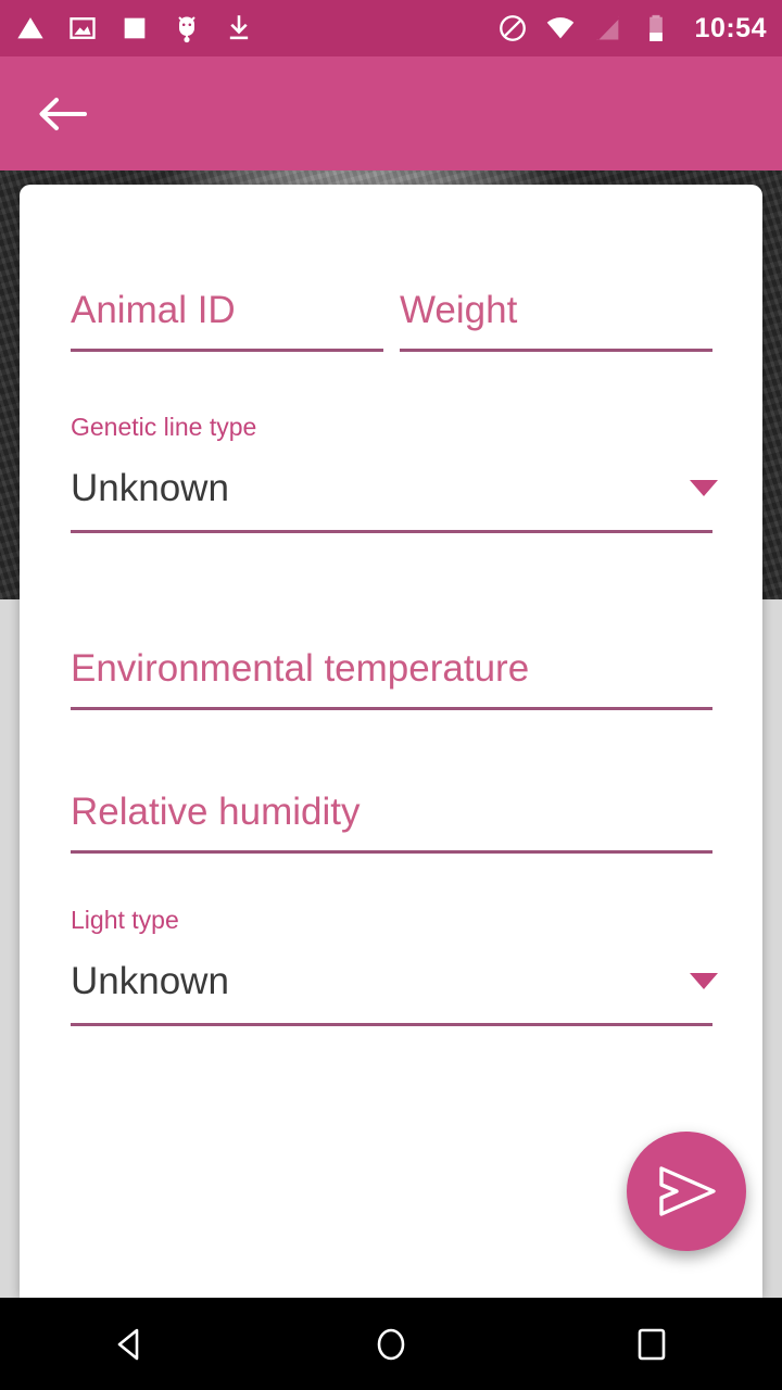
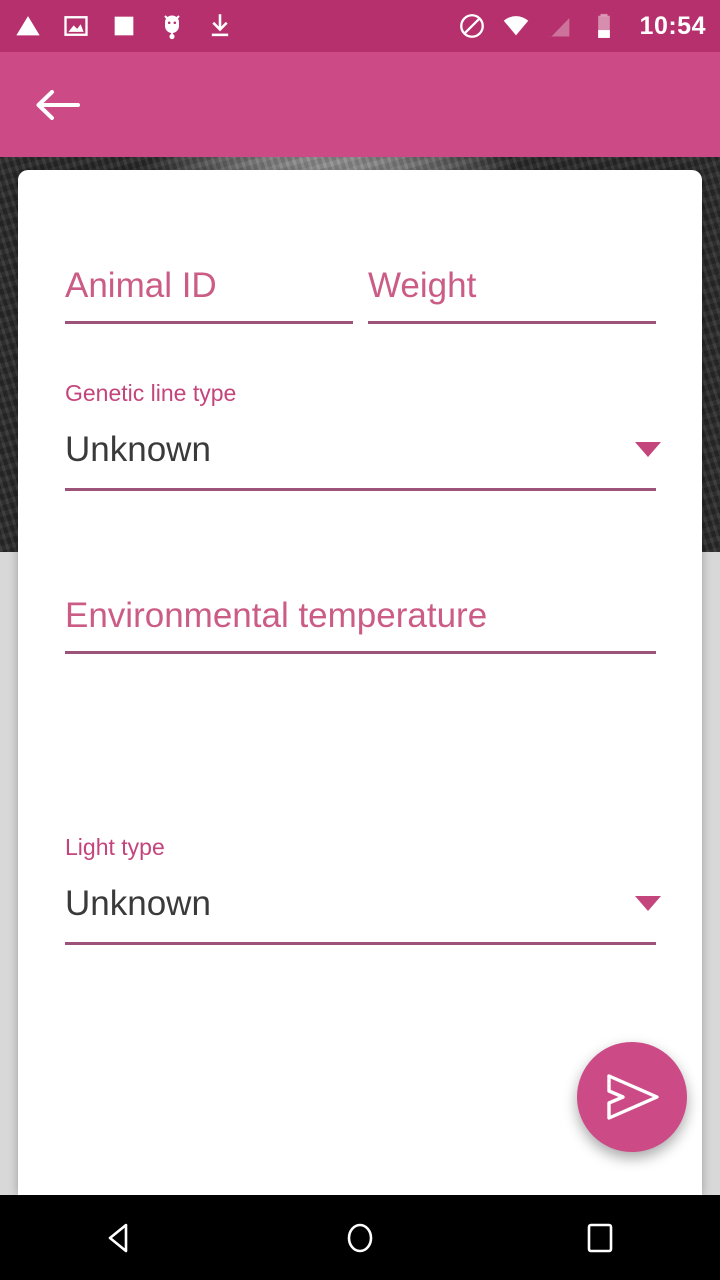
  10:54
  Animal ID
  Weight
  Genetic line type
  Unknown
  Environmental temperature
- Relative humidity
  Light type
  Unknown
